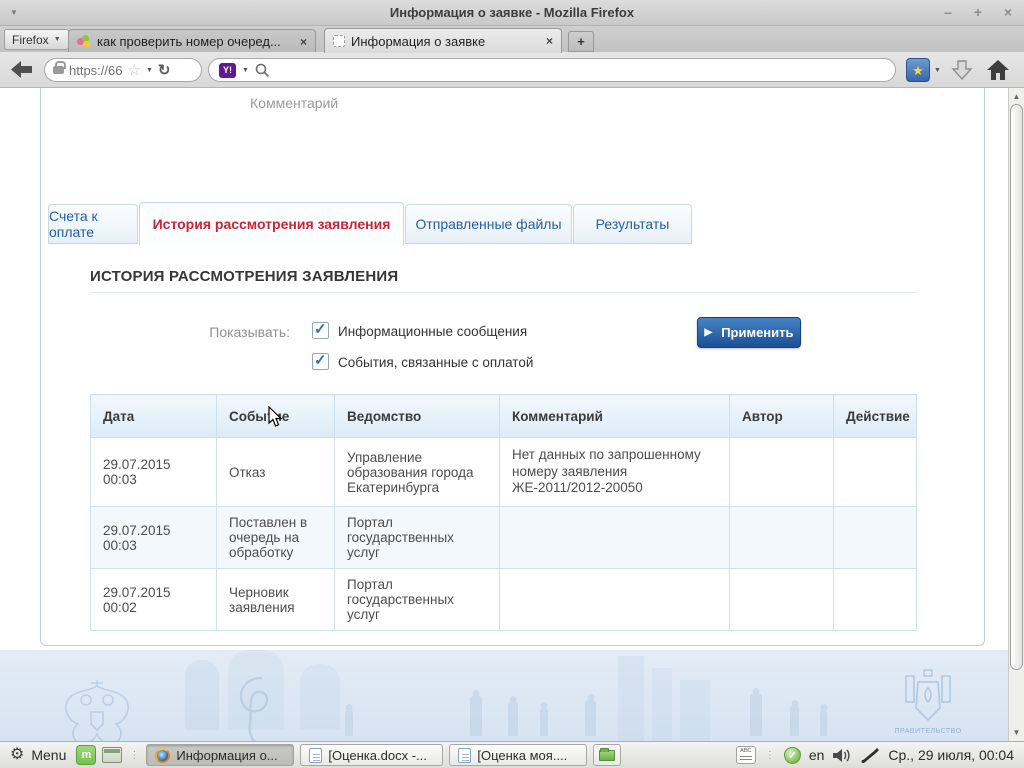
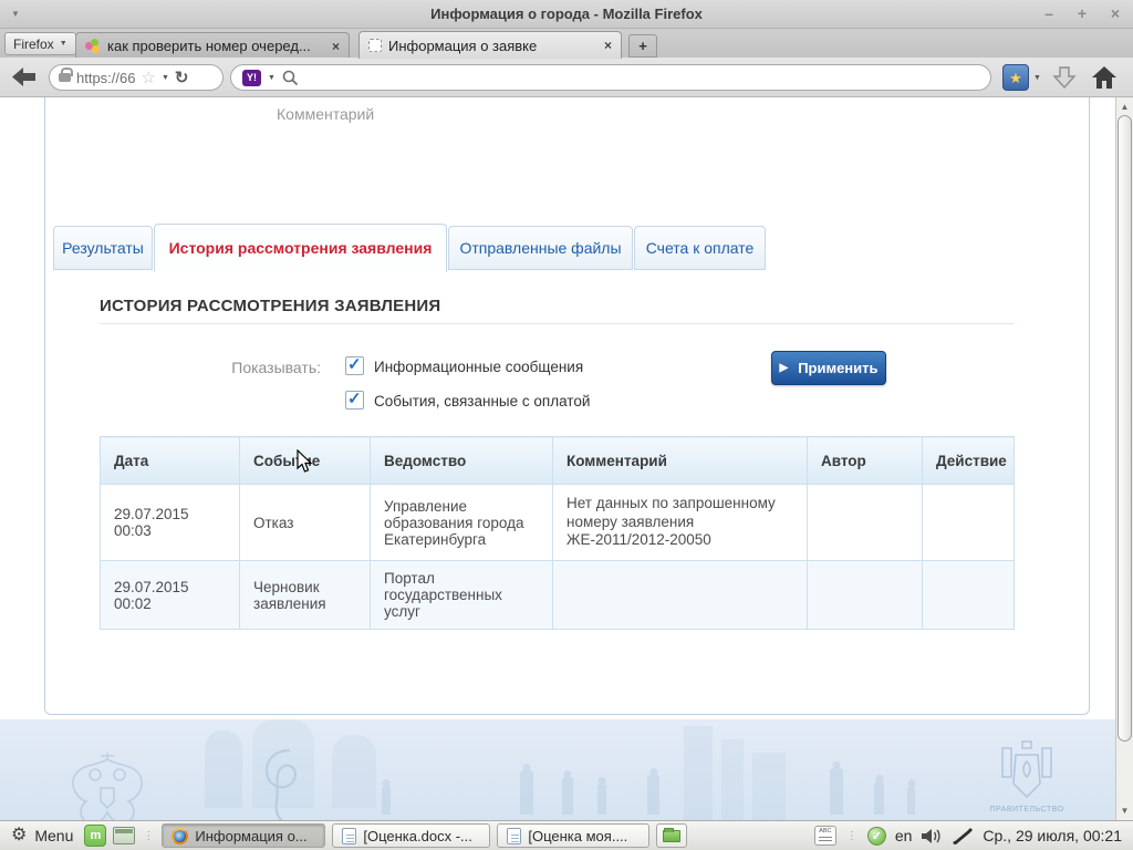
  ▼
- Информация о заявке - Mozilla Firefox
+ Информация о города - Mozilla Firefox
  –
  +
  ×
  Firefox
  как проверить номер очеред...
  ×
  Информация о заявке
  ×
  +
  https://66
  ☆
  ↻
  Y!
  ★
  Комментарий
- Счета к оплате
+ Результаты
  История рассмотрения заявления
  Отправленные файлы
- Результаты
+ Счета к оплате
  ИСТОРИЯ РАССМОТРЕНИЯ ЗАЯВЛЕНИЯ
  Показывать:
  ✓
  Информационные сообщения
  ✓
  События, связанные с оплатой
  ▶
  Применить
  Дата	Собые	Ведомство	Комментарий	Автор	Действие
  29.07.2015 00:03	Отказ	Управление образования города Екатеринбурга	Нет данных по запрошенному номеру заявления ЖЕ-2011/2012-20050
- 29.07.2015 00:03	Поставлен в очередь на обработку	Портал государственных услуг
  29.07.2015 00:02	Черновик заявления	Портал государственных услуг
  ▲
  ▼
  ⚙
  Menu
  m
  ⋮
  Информация о...
  [Оценка.docx -...
  [Оценка моя....
  ⋮
  ✓
  en
- Ср., 29 июля, 00:04
+ Ср., 29 июля, 00:21
